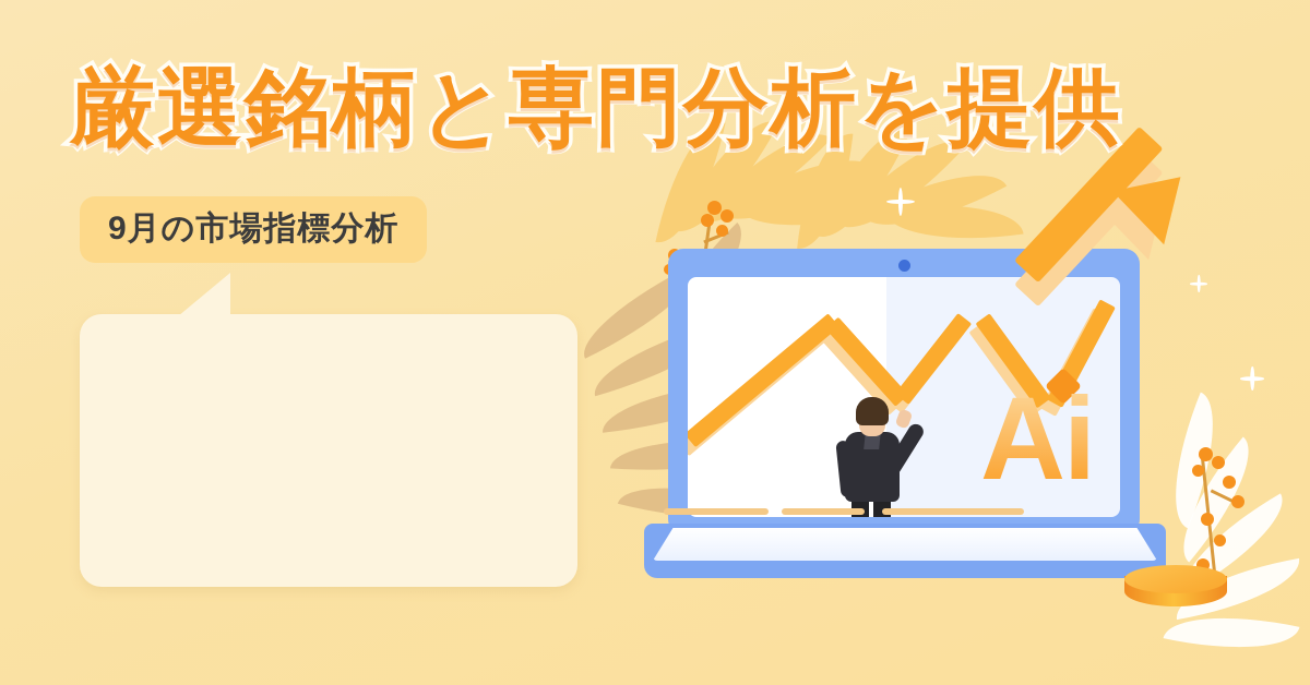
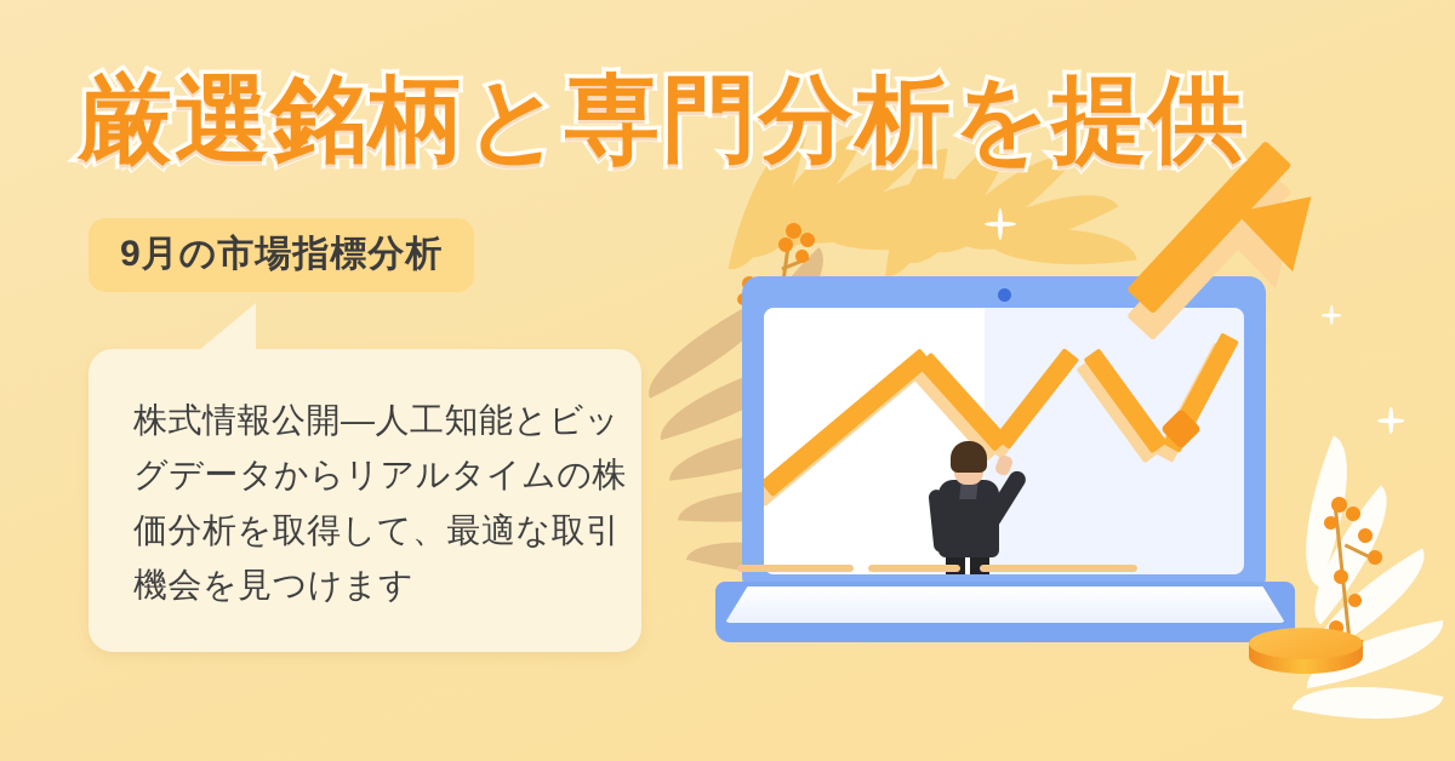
- Ai
  厳選銘柄と専門分析を提供
  9月の市場指標分析
+ 株式情報公開—人工知能とビッグデータからリアルタイムの株価分析を取得して、最適な取引機会を見つけます
